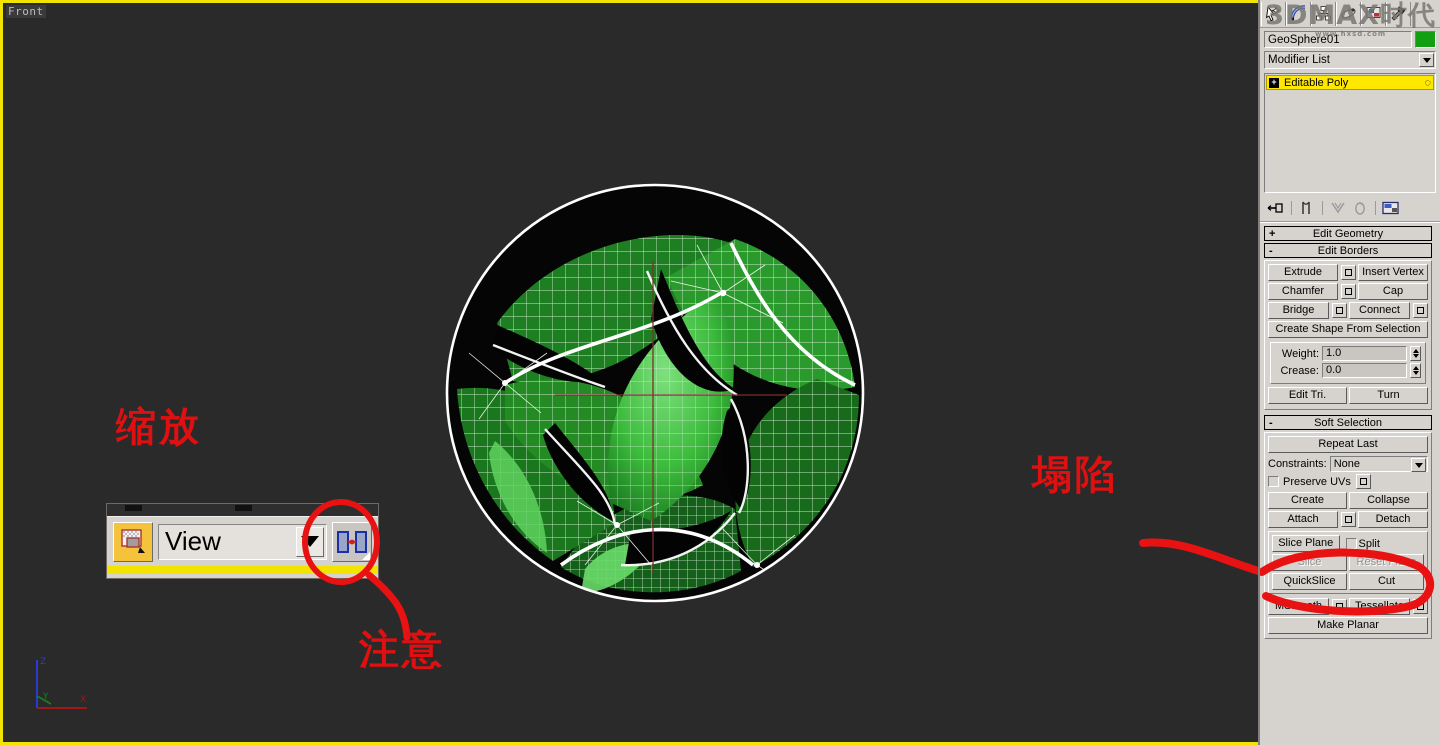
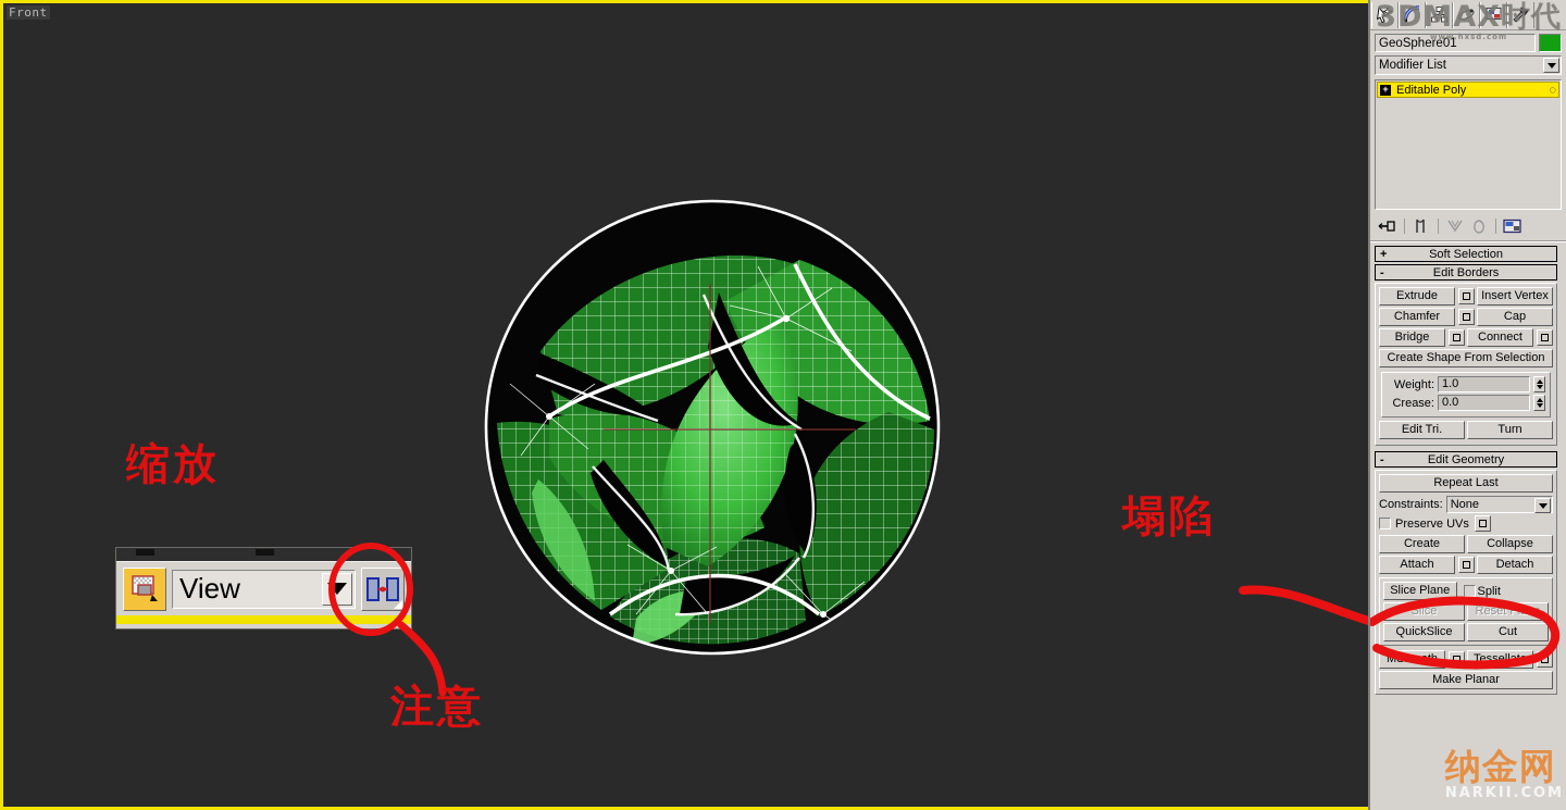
  Front
- Z
- X
- Y
  View
  缩放
  注意
  塌陷
  GeoSphere01
  Modifier List
  +
  Editable Poly
  ◌
  +
- Edit Geometry
+ Soft Selection
  -
  Edit Borders
  Extrude
  Insert Vertex
  Chamfer
  Cap
  Bridge
  Connect
  Create Shape From Selection
  Weight:
  1.0
  Crease:
  0.0
  Edit Tri.
  Turn
  -
- Soft Selection
+ Edit Geometry
  Repeat Last
  Constraints:
  None
  Preserve UVs
  Create
  Collapse
  Attach
  Detach
  Slice Plane
  Split
  Slice
  QuickSlice
  Cut
  Make Planar
  3DMAX时代
  www.hxsd.com
+ 纳金网
+ NARKII.COM
